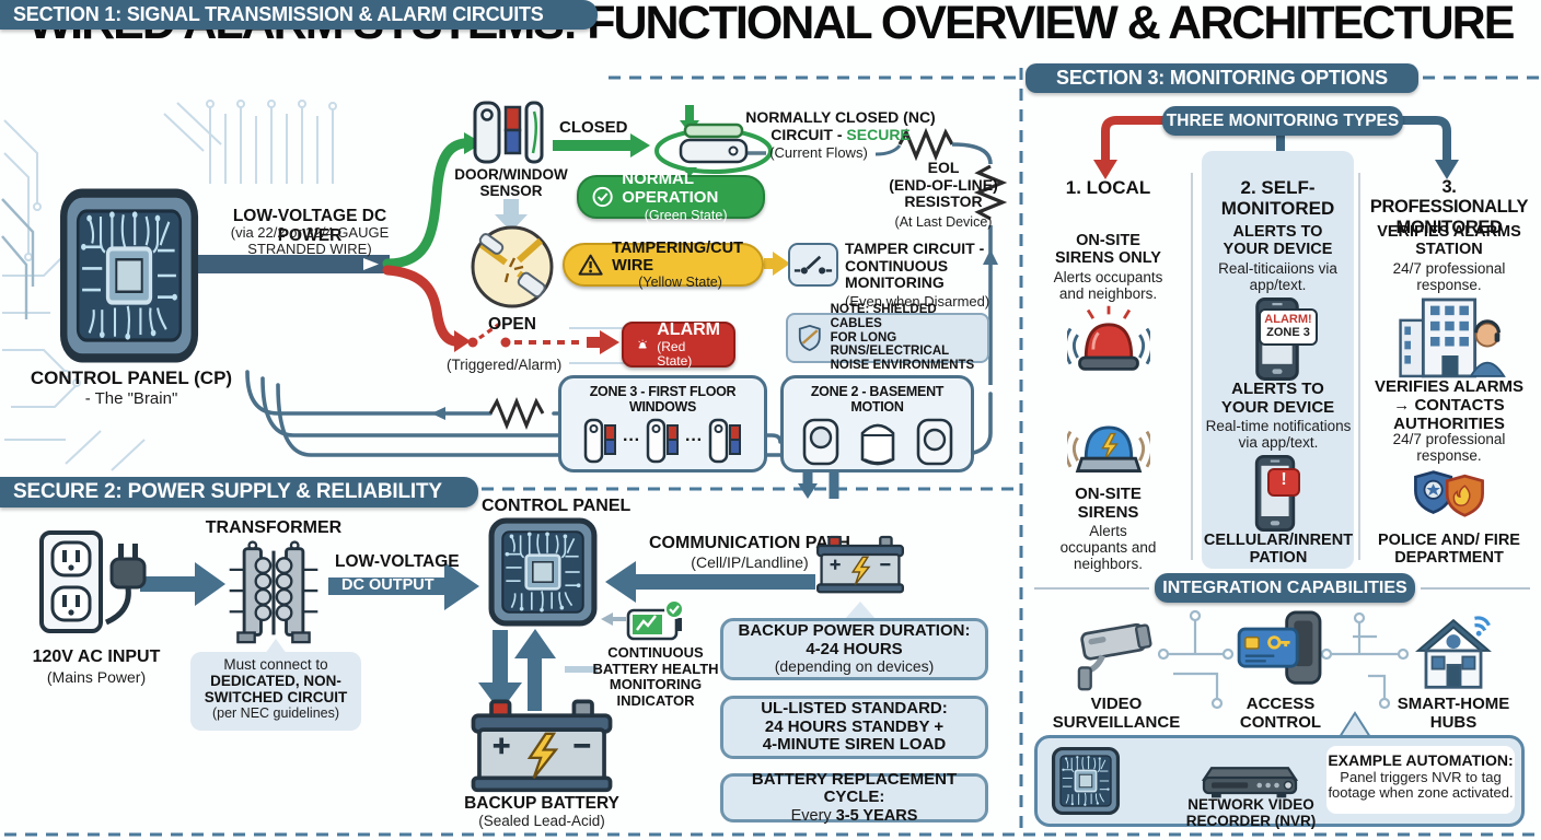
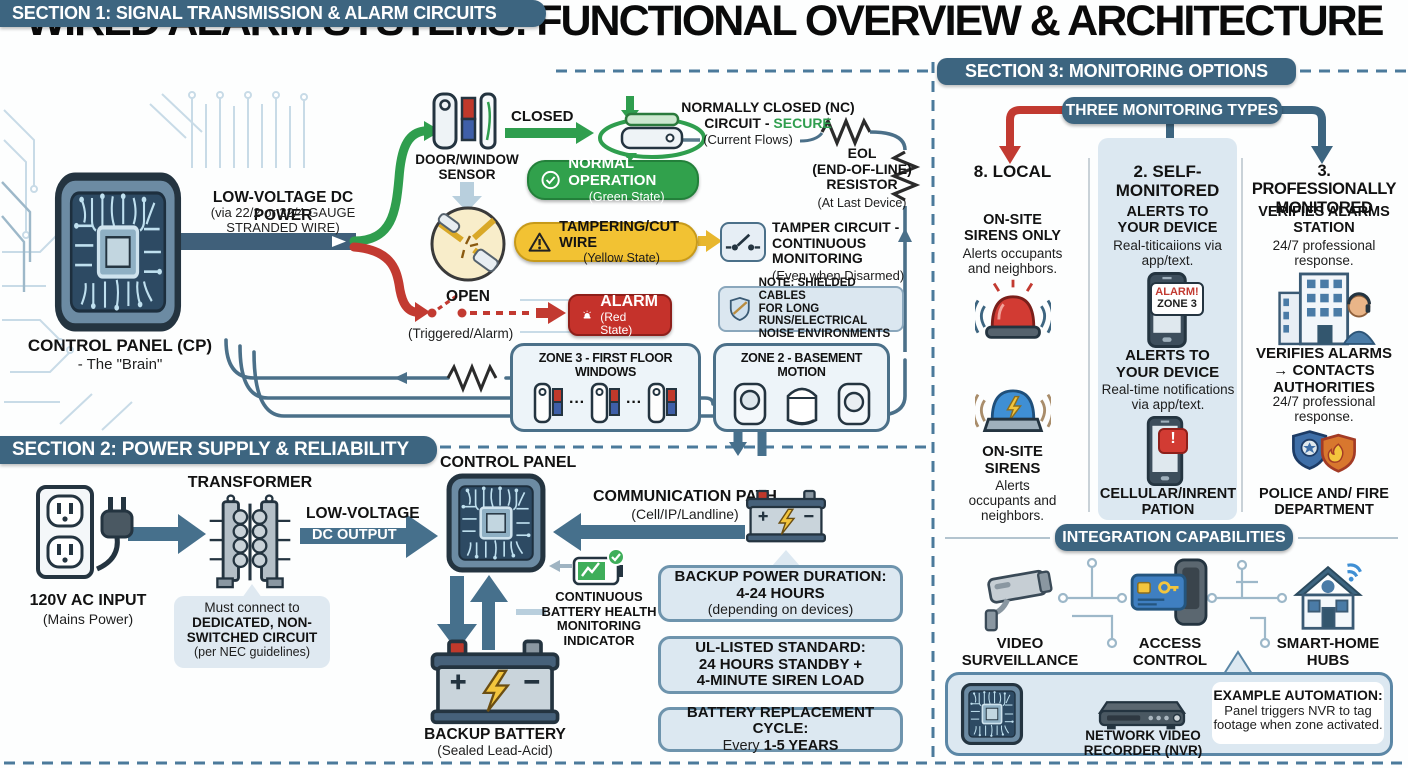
  SECTION 1: SIGNAL TRANSMISSION & ALARM CIRCUITS
  CONTROL PANEL (CP)
  - The "Brain"
  LOW-VOLTAGE DC POWER
  (via 22/2 or 22/4 GAUGE
  STRANDED WIRE)
  DOOR/WINDOW
  SENSOR
  CLOSED
  NORMALLY CLOSED (NC)
  CIRCUIT - SECURE
  (Current Flows)
  EOL
  (END-OF-LINE)
  RESISTOR
  (At Last Device)
  NORMAL OPERATION
  (Green State)
  OPEN
  TAMPERING/CUT WIRE
  (Yellow State)
  TAMPER CIRCUIT -
  CONTINUOUS
  MONITORING
  (Even when Disarmed)
  NOTE: SHIELDED CABLES
  FOR LONG RUNS/ELECTRICAL
  NOISE ENVIRONMENTS
  (Triggered/Alarm)
  ALARM
  (Red State)
  ZONE 3 - FIRST FLOOR WINDOWS
  ···
  ···
  ZONE 2 - BASEMENT MOTION
- SECURE 2: POWER SUPPLY & RELIABILITY
+ SECTION 2: POWER SUPPLY & RELIABILITY
  120V AC INPUT
  (Mains Power)
  TRANSFORMER
  Must connect to
  DEDICATED, NON-
  SWITCHED CIRCUIT
  (per NEC guidelines)
  LOW-VOLTAGE
  DC OUTPUT
  CONTROL PANEL
  COMMUNICATION PAH
  (Cell/IP/Landline)
  CONTINUOUS
  BATTERY HEALTH
  MONITORING
  INDICATOR
  BACKUP BATTERY
  (Sealed Lead-Acid)
  BACKUP POWER DURATION:
  4-24 HOURS
  (depending on devices)
  UL-LISTED STANDARD:
  24 HOURS STANDBY +
  4-MINUTE SIREN LOAD
  BATTERY REPLACEMENT CYCLE:
- Every 3-5 YEARS
+ Every 1-5 YEARS
  SECTION 3: MONITORING OPTIONS
  THREE MONITORING TYPES
- 1. LOCAL
+ 8. LOCAL
  ON-SITE
  SIRENS ONLY
  Alerts occupants
  and neighbors.
  ON-SITE
  SIRENS
  Alerts
  occupants and
  neighbors.
  2. SELF-
  MONITORED
  ALERTS TO
  YOUR DEVICE
  Real-titicaiions via
  app/text.
  ALARM!
  ZONE 3
  ALERTS TO
  YOUR DEVICE
  Real-time notifications
  via app/text.
  !
  CELLULAR/INRENT
  PATION
  3. PROFESSIONALLY
  MONITORED
  VERIFIES ALARMS
  STATION
  24/7 professional
  response.
  VERIFIES ALARMS
  → CONTACTS
  AUTHORITIES
  24/7 professional
  response.
  POLICE AND/ FIRE
  DEPARTMENT
  INTEGRATION CAPABILITIES
  VIDEO
  SURVEILLANCE
  ACCESS
  CONTROL
  SMART-HOME
  HUBS
  NETWORK VIDEO
  RECORDER (NVR)
  EXAMPLE AUTOMATION:
  Panel triggers NVR to tag
  footage when zone activated.
